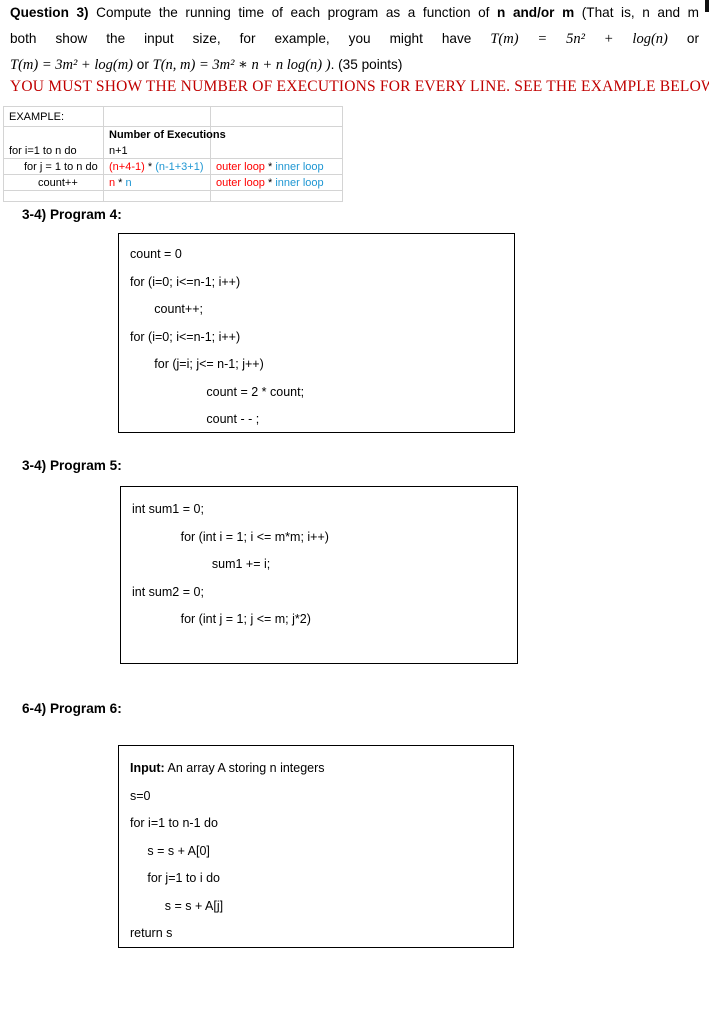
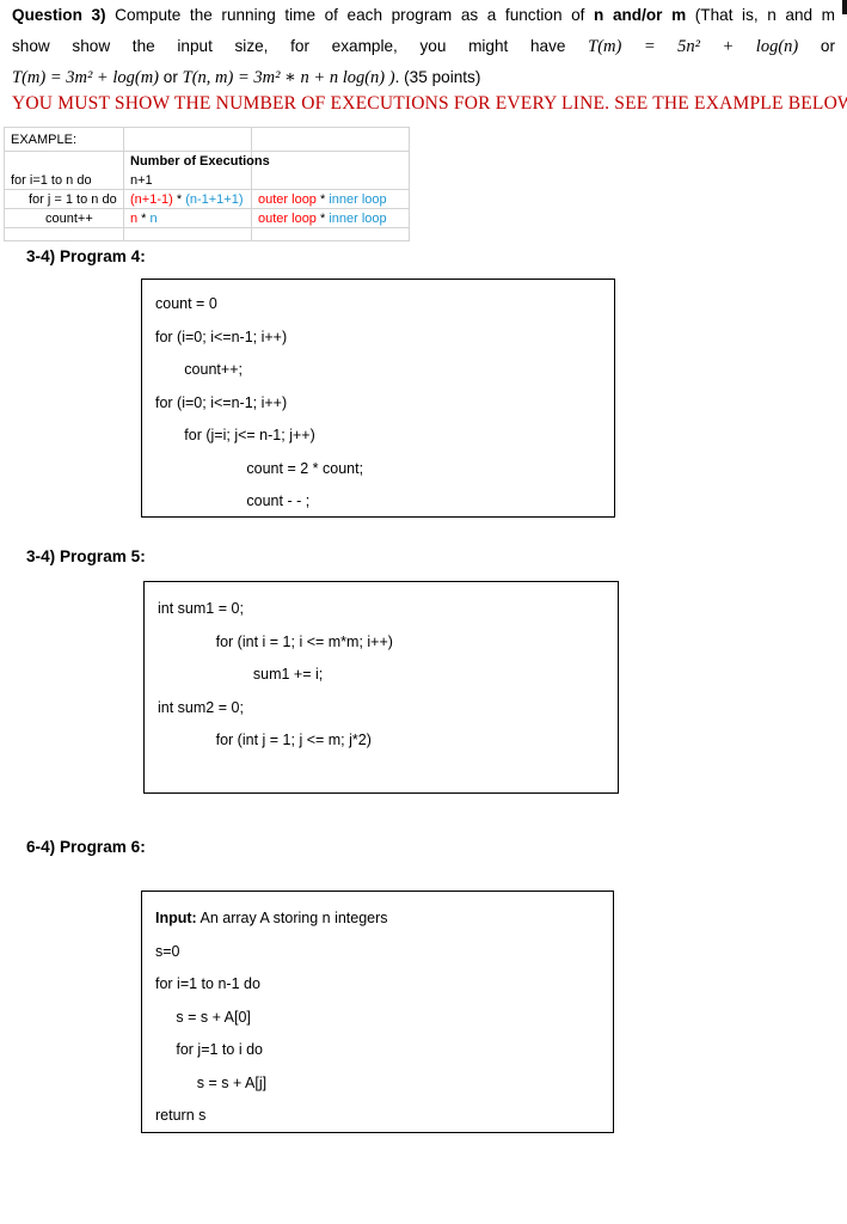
  Question 3) Compute the running time of each program as a function of n and/or m (That is, n and m
- both show the input size, for example, you might have T(m) = 5n² + log(n) or
+ show show the input size, for example, you might have T(m) = 5n² + log(n) or
  T(m) = 3m² + log(m) or T(n, m) = 3m² ∗ n + n log(n) ). (35 points)
  YOU MUST SHOW THE NUMBER OF EXECUTIONS FOR EVERY LINE. SEE THE EXAMPLE BELOW
  EXAMPLE:
  Number of Executio
  for i=1 to n do
  n+1
  for j = 1 to n do
- (n+4-1)
+ (n+1-1)
  *
- (n-1+3+1)
+ (n-1+1+1)
  outer loop
  *
  inner loop
  count++
  n
  *
  n
  outer loop
  *
  inner loop
  3-4) Program 4:
  count = 0
  for (i=0; i<=n-1; i++)
  count++;
  for (i=0; i<=n-1; i++)
  for (j=i; j<= n-1; j++)
  count = 2 * count;
  count - - ;
  3-4) Program 5:
  int sum1 = 0;
  for (int i = 1; i <= m*m; i++)
  sum1 += i;
  int sum2 = 0;
  for (int j = 1; j <= m; j*2)
  6-4) Program 6:
  Input: An array A storing n integers
  s=0
  for i=1 to n-1 do
  s = s + A[0]
  for j=1 to i do
  s = s + A[j]
  return s
